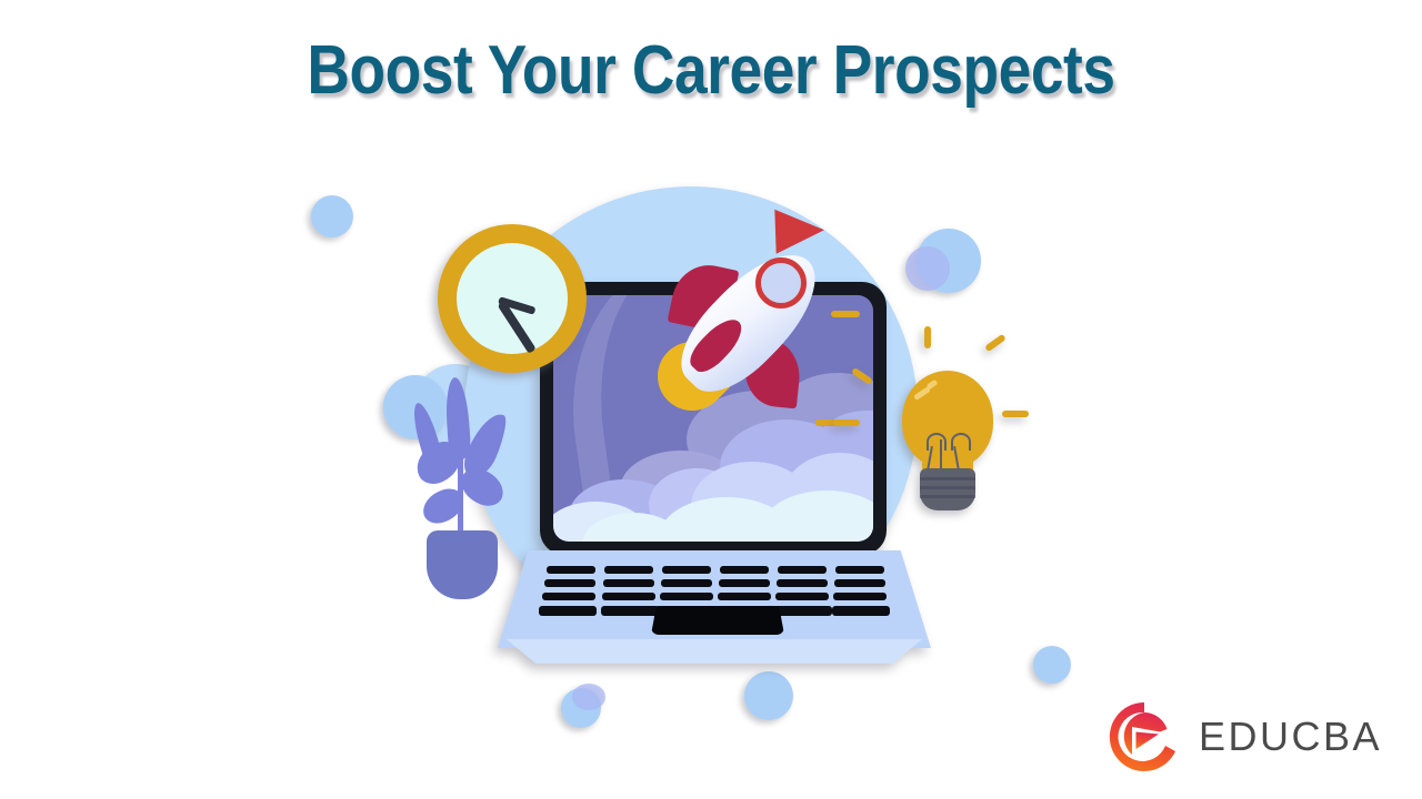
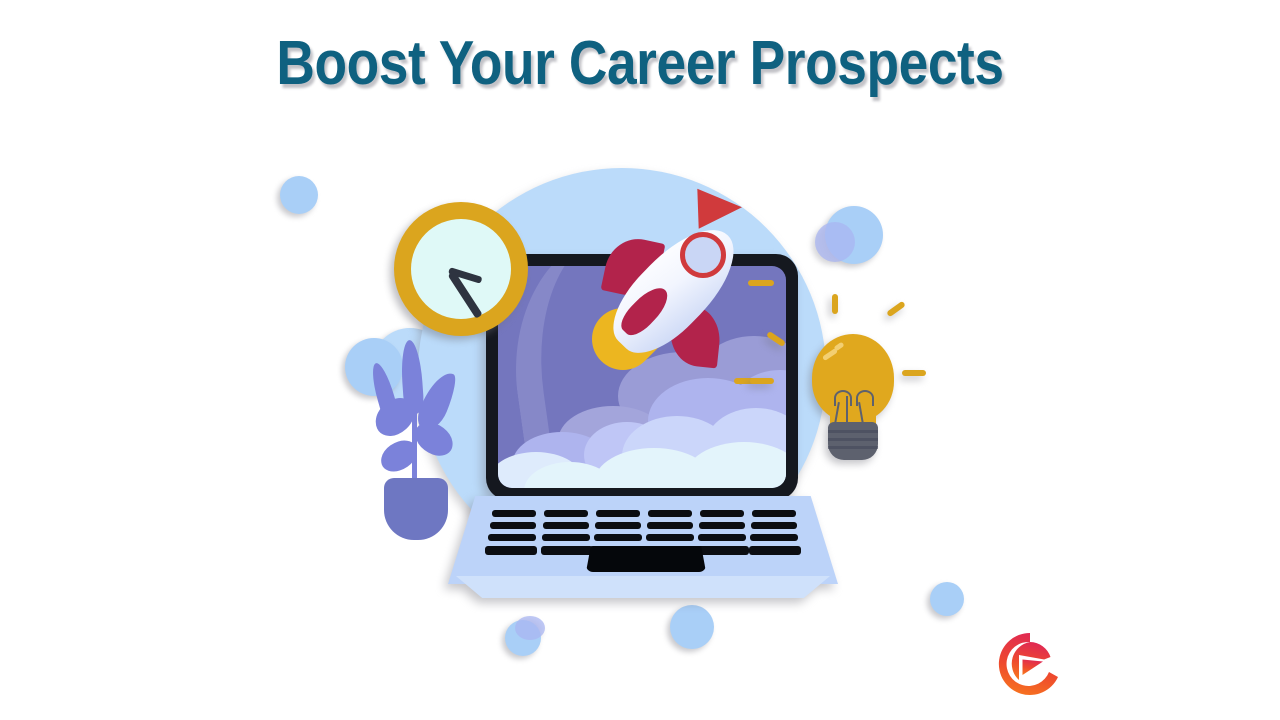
  Boost Your Career Prospects
- EDUCBA
